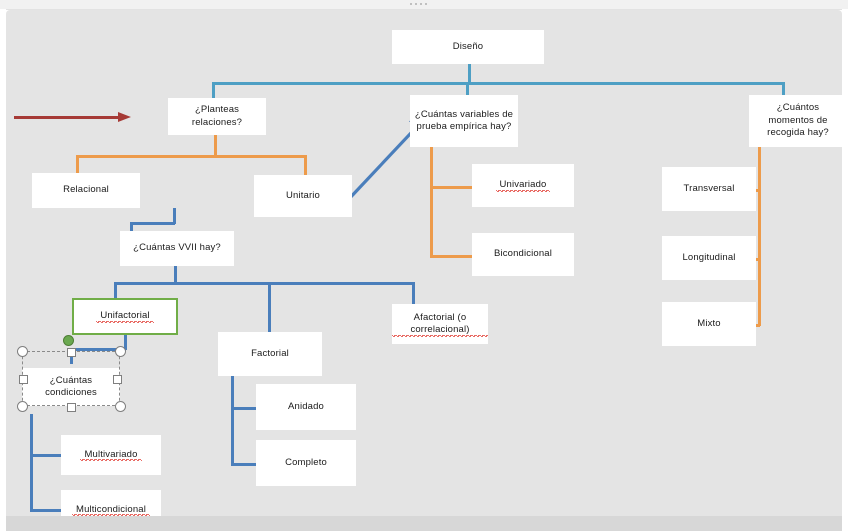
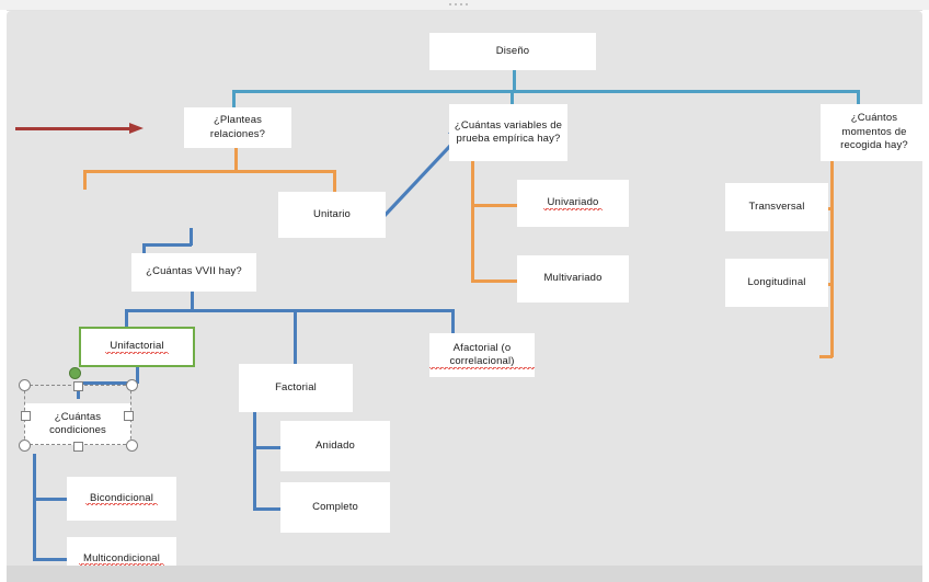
  Diseño
  ¿Planteas relaciones?
  ¿Cuántas variables de prueba empírica hay?
  ¿Cuántos momentos de recogida hay?
- Relacional
  Unitario
  Univariado
- Bicondicional
+ Multivariado
  Transversal
  Longitudinal
- Mixto
  ¿Cuántas VVII hay?
  Unifactorial
  Afactorial (o correlacional)
  Factorial
  Anidado
  Completo
  ¿Cuántas condiciones
- Multivariado
+ Bicondicional
  Multicondicional
